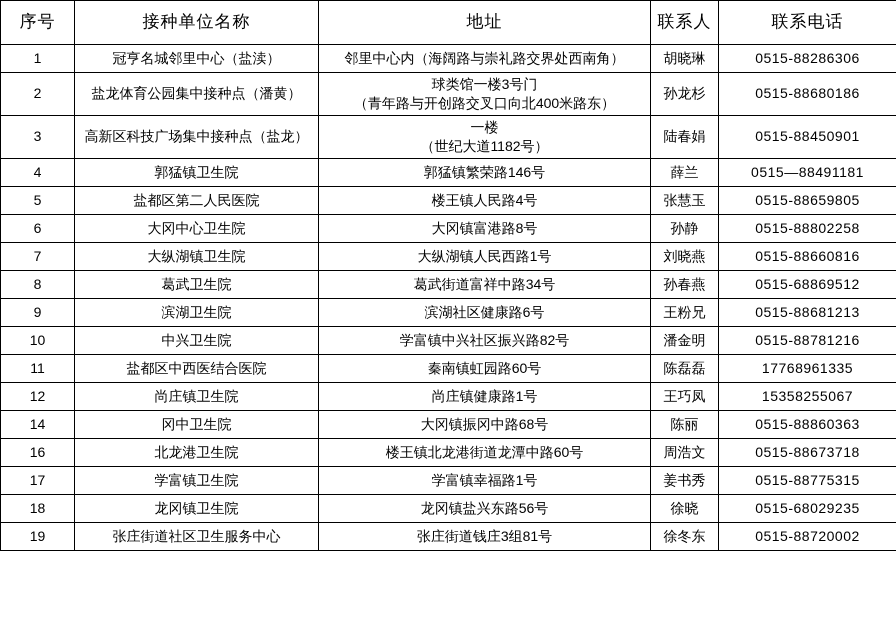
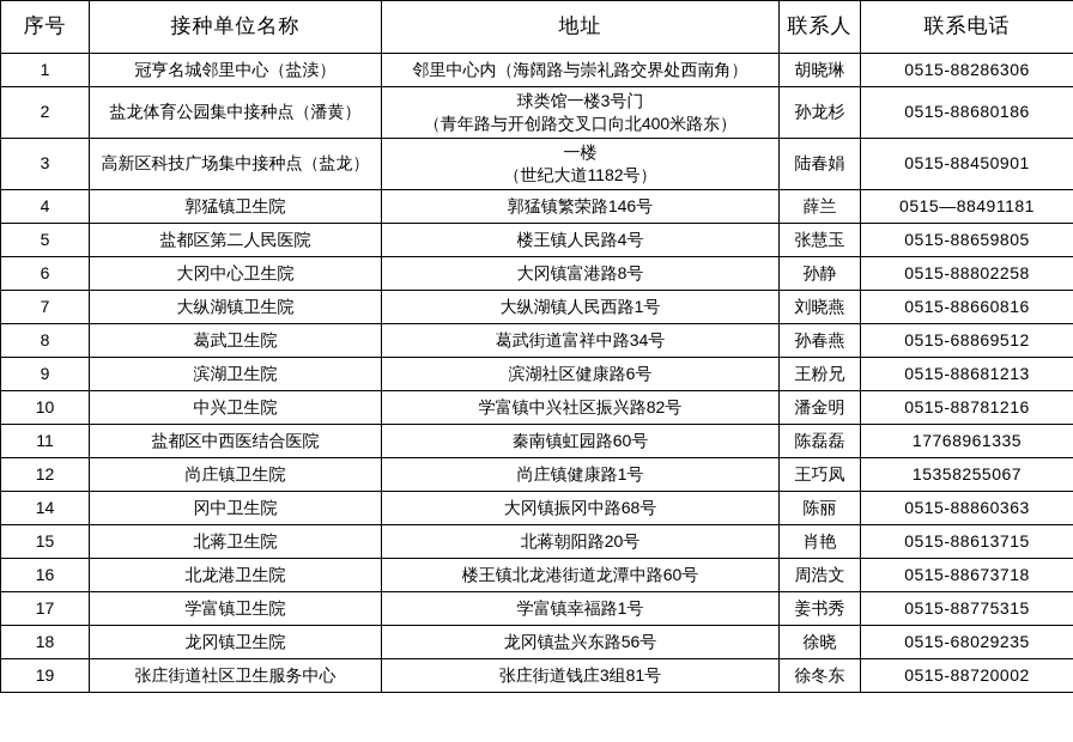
  序号	接种单位名称	地址	联系人	联系电话
  1	冠亨名城邻里中心（盐渎）	邻里中心内（海阔路与崇礼路交界处西南角）	胡晓琳	0515-88286306
  2	盐龙体育公园集中接种点（潘黄）	球类馆一楼3号门 （青年路与开创路交叉口向北400米路东）	孙龙杉	0515-88680186
  3	高新区科技广场集中接种点（盐龙）	一楼 （世纪大道1182号）	陆春娟	0515-88450901
  4	郭猛镇卫生院	郭猛镇繁荣路146号	薛兰	0515—88491181
  5	盐都区第二人民医院	楼王镇人民路4号	张慧玉	0515-88659805
  6	大冈中心卫生院	大冈镇富港路8号	孙静	0515-88802258
  7	大纵湖镇卫生院	大纵湖镇人民西路1号	刘晓燕	0515-88660816
  8	葛武卫生院	葛武街道富祥中路34号	孙春燕	0515-68869512
  9	滨湖卫生院	滨湖社区健康路6号	王粉兄	0515-88681213
  10	中兴卫生院	学富镇中兴社区振兴路82号	潘金明	0515-88781216
  11	盐都区中西医结合医院	秦南镇虹园路60号	陈磊磊	17768961335
  12	尚庄镇卫生院	尚庄镇健康路1号	王巧凤	15358255067
  14	冈中卫生院	大冈镇振冈中路68号	陈丽	0515-88860363
+ 15	北蒋卫生院	北蒋朝阳路20号	肖艳	0515-88613715
  16	北龙港卫生院	楼王镇北龙港街道龙潭中路60号	周浩文	0515-88673718
  17	学富镇卫生院	学富镇幸福路1号	姜书秀	0515-88775315
  18	龙冈镇卫生院	龙冈镇盐兴东路56号	徐晓	0515-68029235
  19	张庄街道社区卫生服务中心	张庄街道钱庄3组81号	徐冬东	0515-88720002
